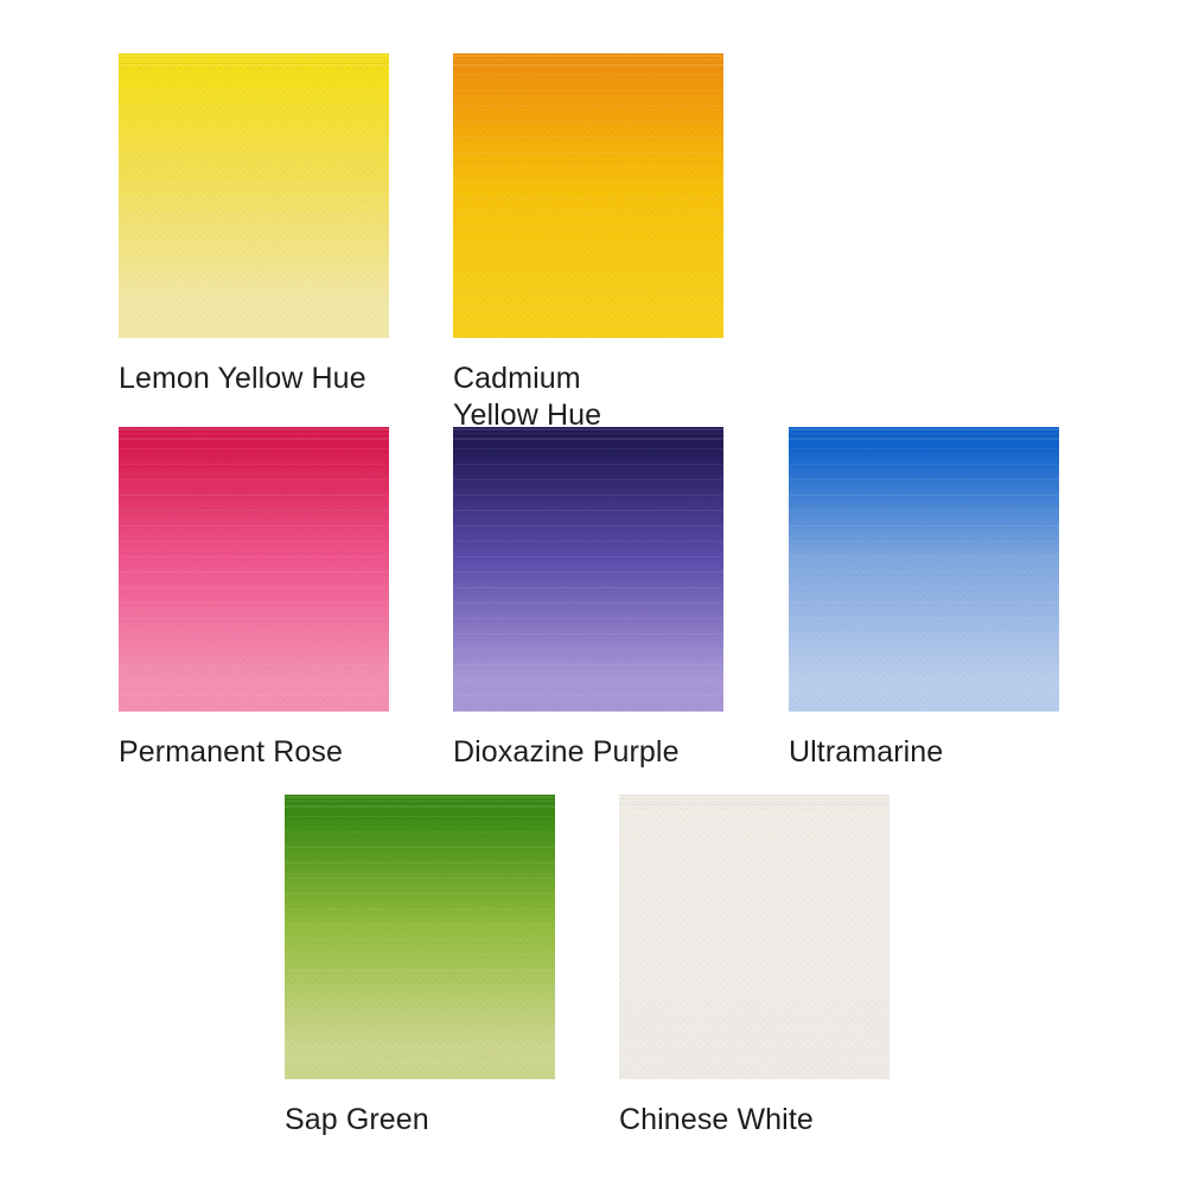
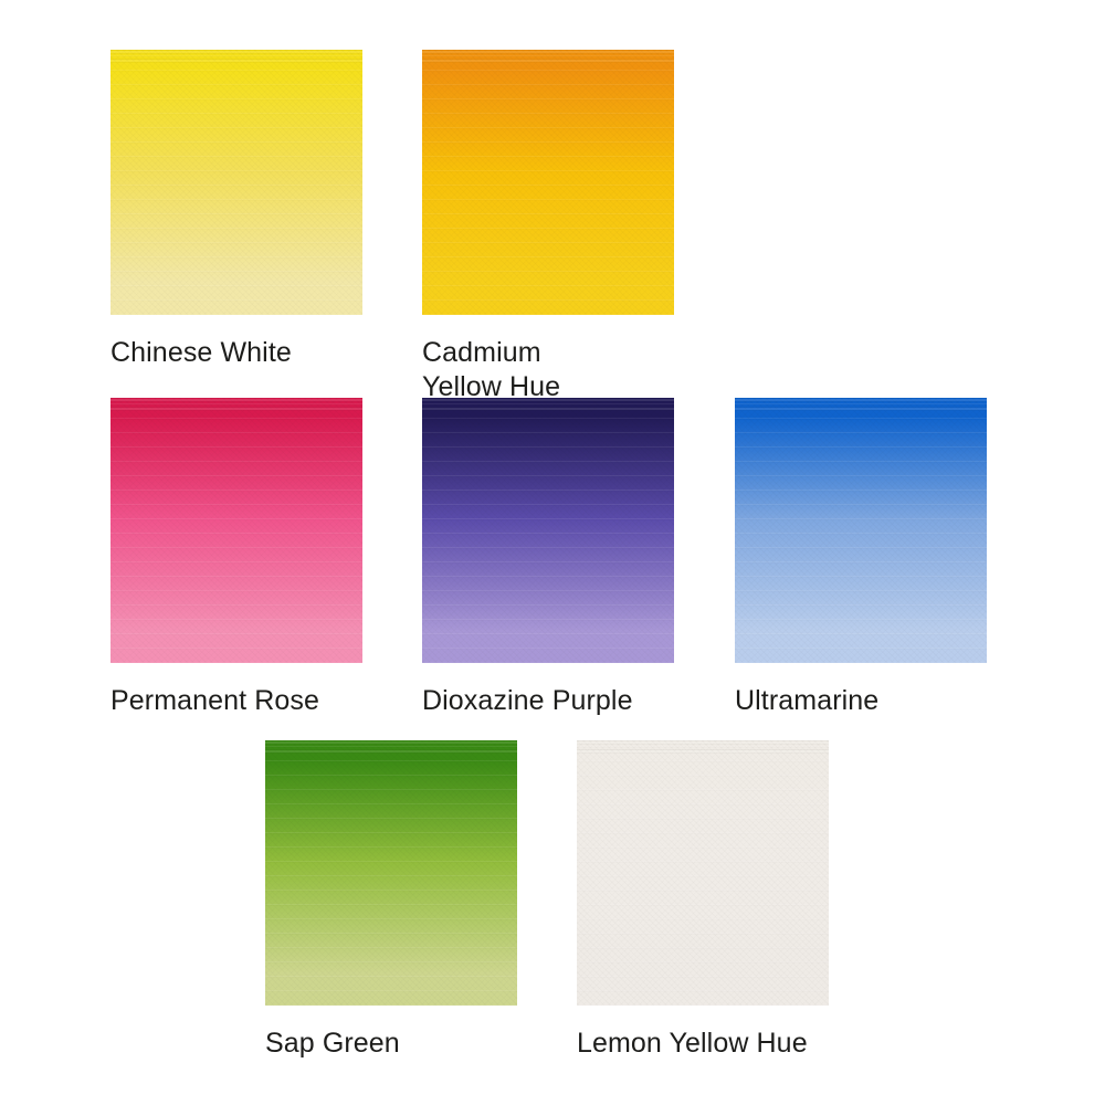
- Lemon Yellow Hue
+ Chinese White
  Cadmium
  Yellow Hue
  Permanent Rose
  Dioxazine Purple
  Ultramarine
  Sap Green
- Chinese White
+ Lemon Yellow Hue
